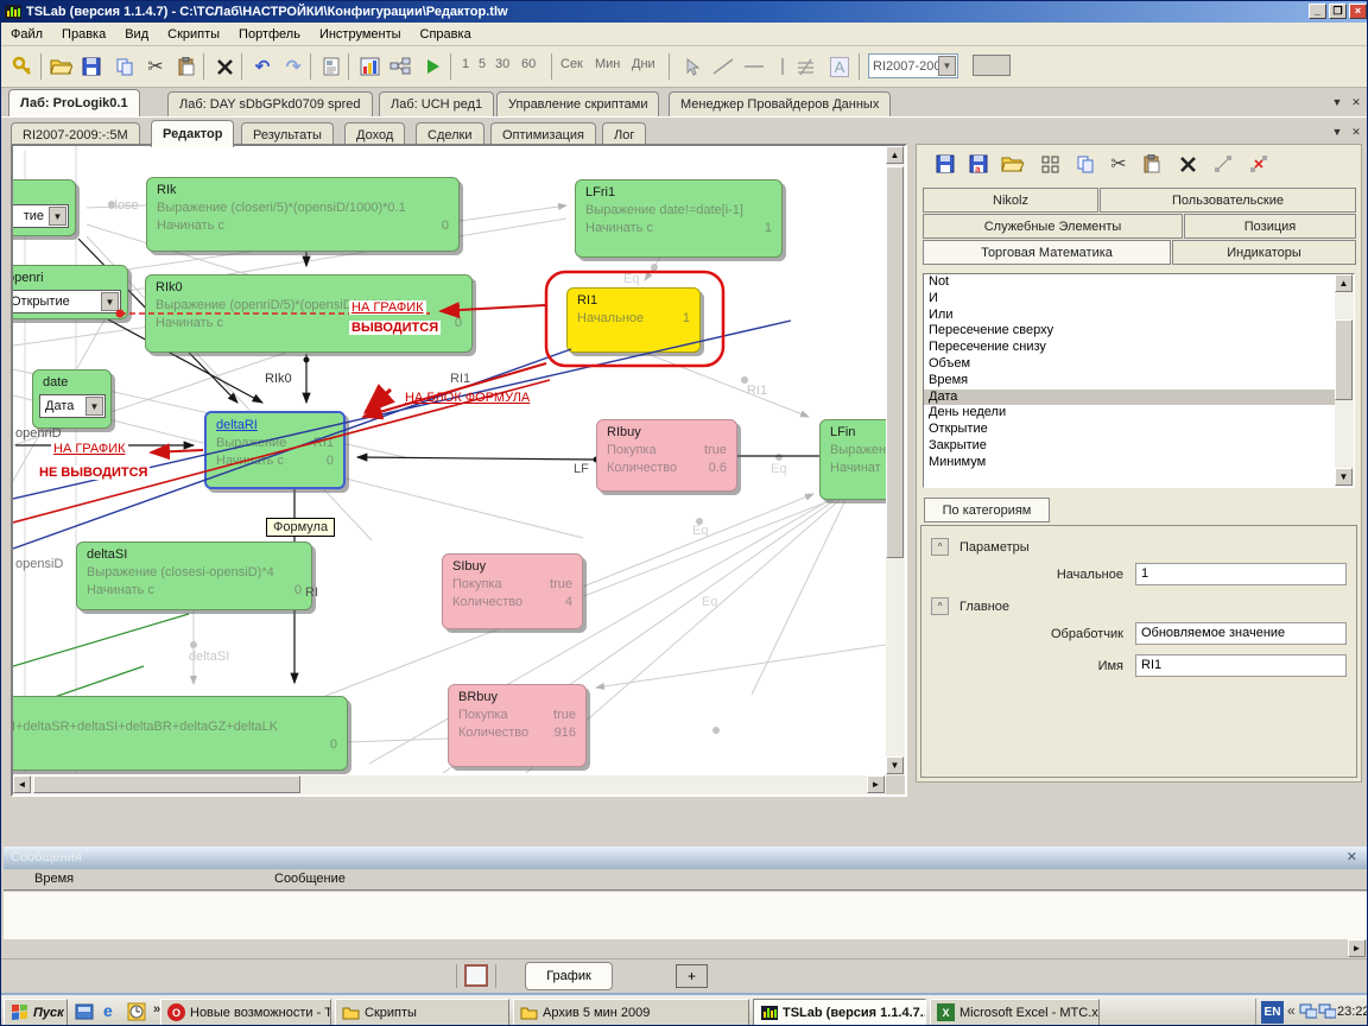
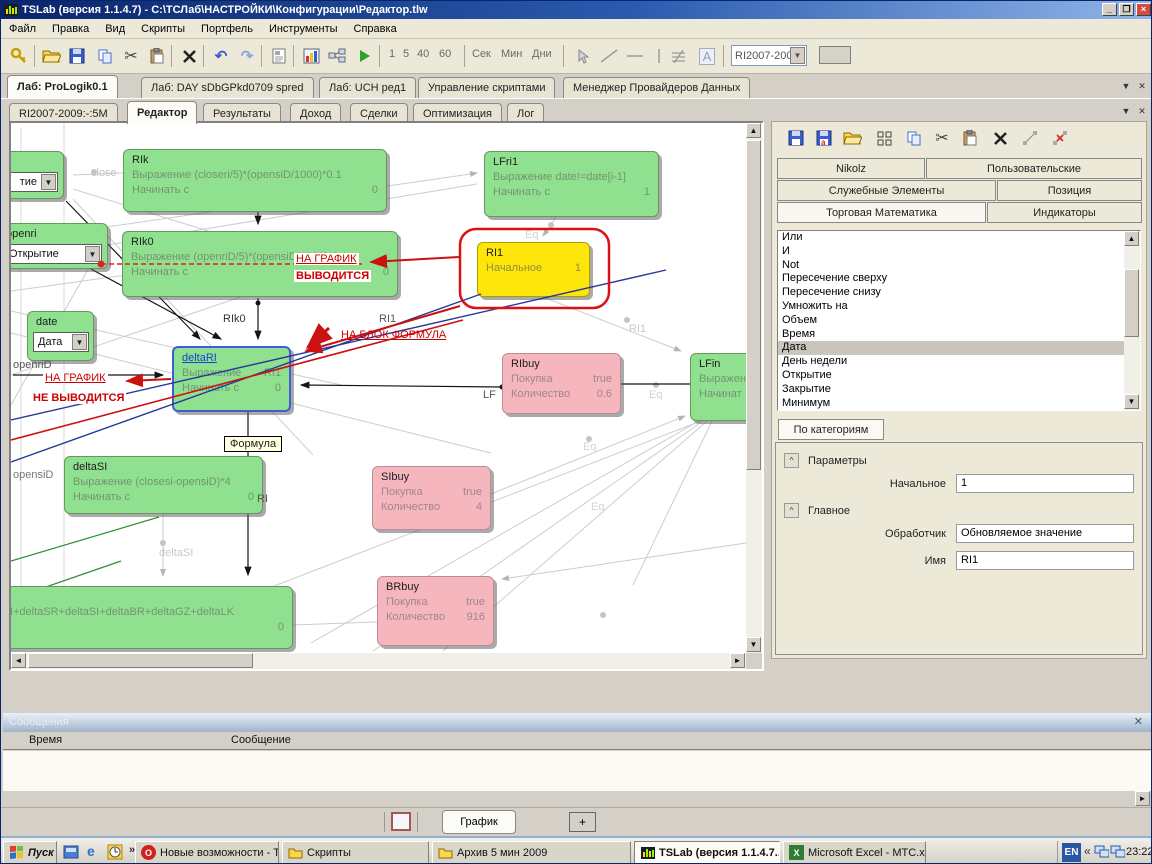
  TSLab (версия 1.1.4.7) - C:\ТСЛаб\НАСТРОЙКИ\Конфигурации\Редактор.tlw
  _
  ❐
  ×
  Файл
  Правка
  Вид
  Скрипты
  Портфель
  Инструменты
  Справка
  ✂
  ↶
  ↷
  1
  5
- 30
+ 40
  60
  Сек
  Мин
  Дни
  A
  ▼
  Лаб: ProLogik0.1
  Лаб: DAY sDbGPkd0709 spred
  Лаб: UCH ред1
  Управление скриптами
  Менеджер Провайдеров Данных
  ▼
  ✕
  RI2007-2009:-:5M
  Редактор
  Результаты
  Доход
  Сделки
  Оптимизация
  Лог
  ▼
  ✕
  тие
  ▼
  RIk
  Выражение (closeri/5)*(opensiD/1000)*0.1
  Начинать с
  0
  penri
  Открытие
  ▼
  RIk0
  Выражение (openriD/5)*(opensiD
  Начинать с
  0
  LFri1
  Выражение date!=date[i-1]
  Начинать с
  1
  RI1
  Начальное
  1
  date
  Дата
  ▼
  deltaRI
  Выраение
  RI1
  Начнть с
  0
  deltaSI
  Выражение (closesi-opensiD)*4
  Начинать с
  0
  RIbuy
  Покупка
  true
  Количество
  0.6
  SIbuy
  Покупка
  true
  Количество
  4
  LFin
  Выражен
  Начинат
  BRbuy
  Покупка
  true
  Количество
  916
  I+deltaSR+deltaSI+deltaBR+deltaGZ+deltaLK
  0
  close
  RIk0
  RI1
  RI1
  openriD
  opensiD
  deltaSI
  RI
  LF
  Eq
  Eq
  Eq
  Eq
  НА ГРАФИК
  ВЫВОДИТСЯ
  НА БЛОК ФОРМУЛА
  НА ГРАФИК
  НЕ ВЫВОДИТСЯ
  Формула
  ▲
  ▼
  ◄
  ►
  a
  ✂
  Nikolz
  Пользовательские
  Служебные Элементы
  Позиция
  Торговая Математика
  Индикаторы
- Not
+ Или
  И
- Или
+ Not
  Пересечение сверху
  Пересечение снизу
+ Умножить на
  Объем
  Время
  Дата
  День недели
  Открытие
  Закрытие
  Минимум
  ▲
  ▼
  По категориям
  ^
  Параметры
  Начальное
  1
  ^
  Главное
  Обработчик
  Обновляемое значение
  Имя
  RI1
  Сообщения
  ✕
  Время
  Сообщение
  ►
  График
  +
  Пуск
  e
  »
  O
  Новые возможности - Т
  Скрипты
  Архив 5 мин 2009
  TSLab (версия 1.1.4.7.
  X
  Microsoft Excel - MTC.x
  EN
  «
  23:22
